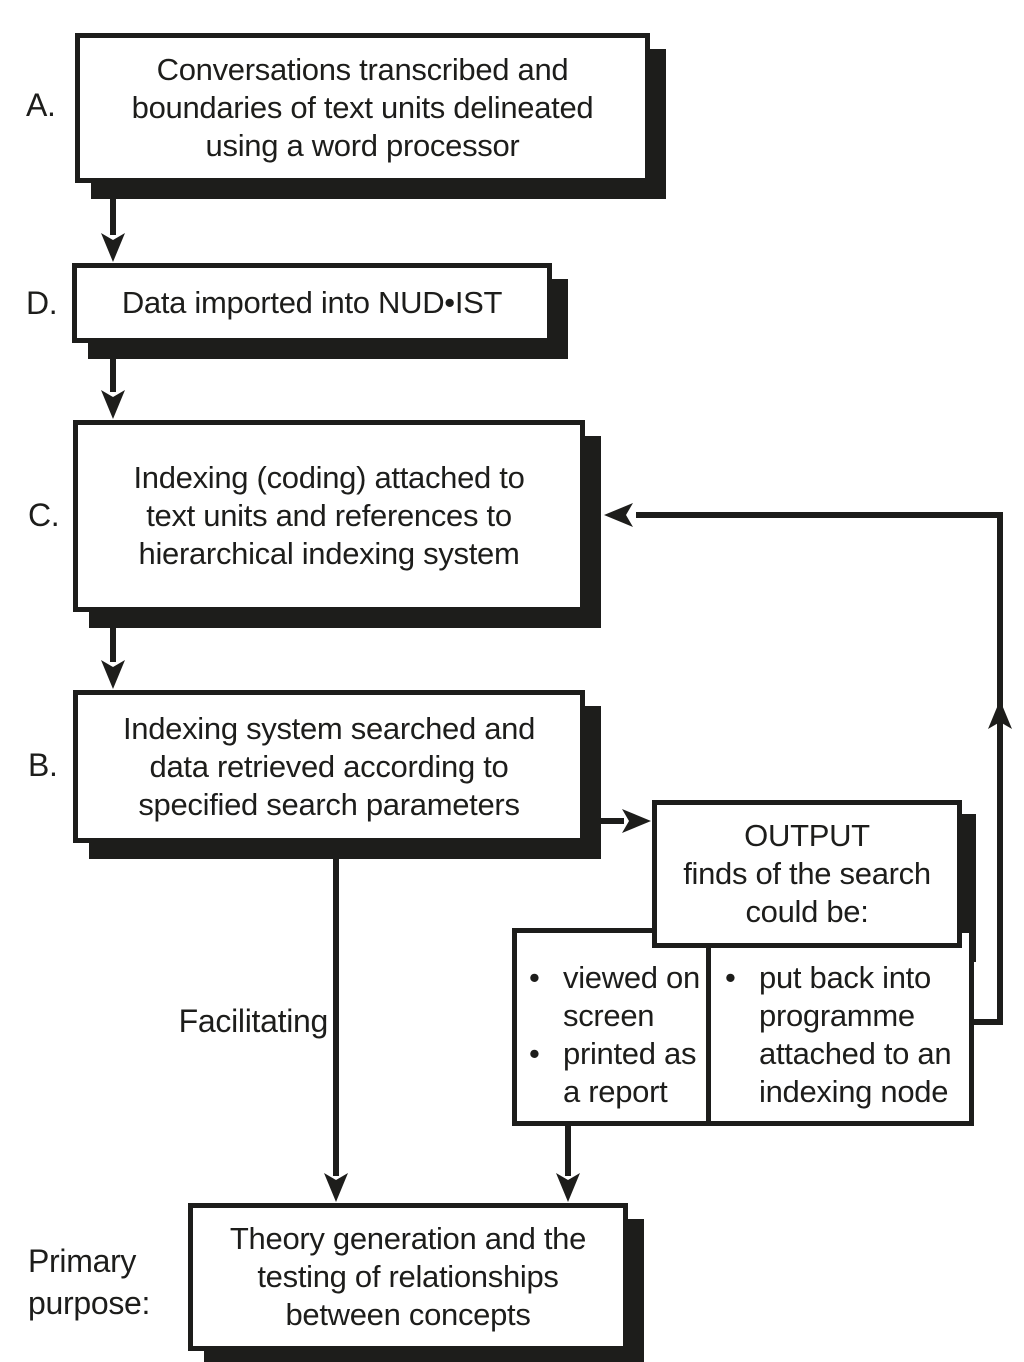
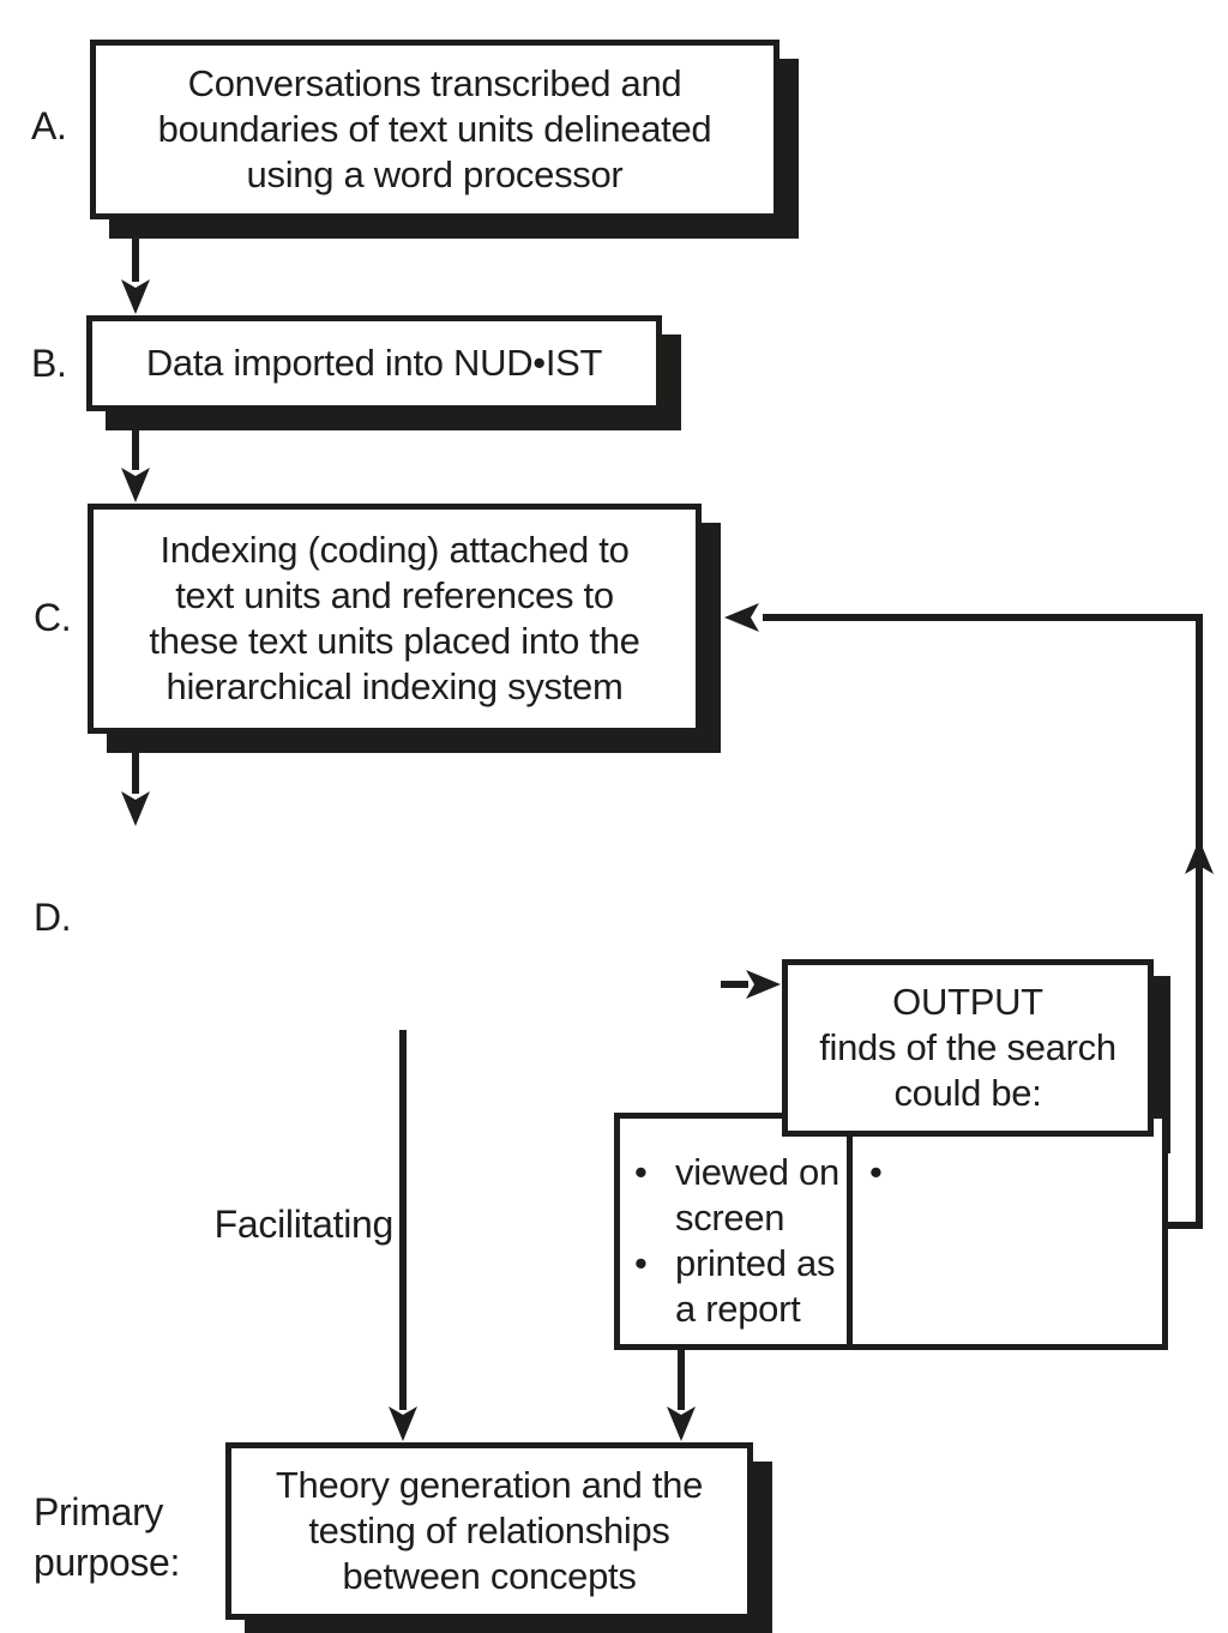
  A.
- D.
+ B.
  C.
- B.
+ D.
  Conversations transcribed and
  boundaries of text units delineated
  using a word processor
  Data imported into NUD•IST
  Indexing (coding) attached to
  text units and references to
+ these text units placed into the
  hierarchical indexing system
- Indexing system searched and
- data retrieved according to
- specified search parameters
  OUTPUT
  finds of the search
  could be:
  •
  viewed on
  screen
  •
  printed as
  a report
  •
- put back into
- programme
- attached to an
- indexing node
  Facilitating
  Primary
  purpose:
  Theory generation and the
  testing of relationships
  between concepts
